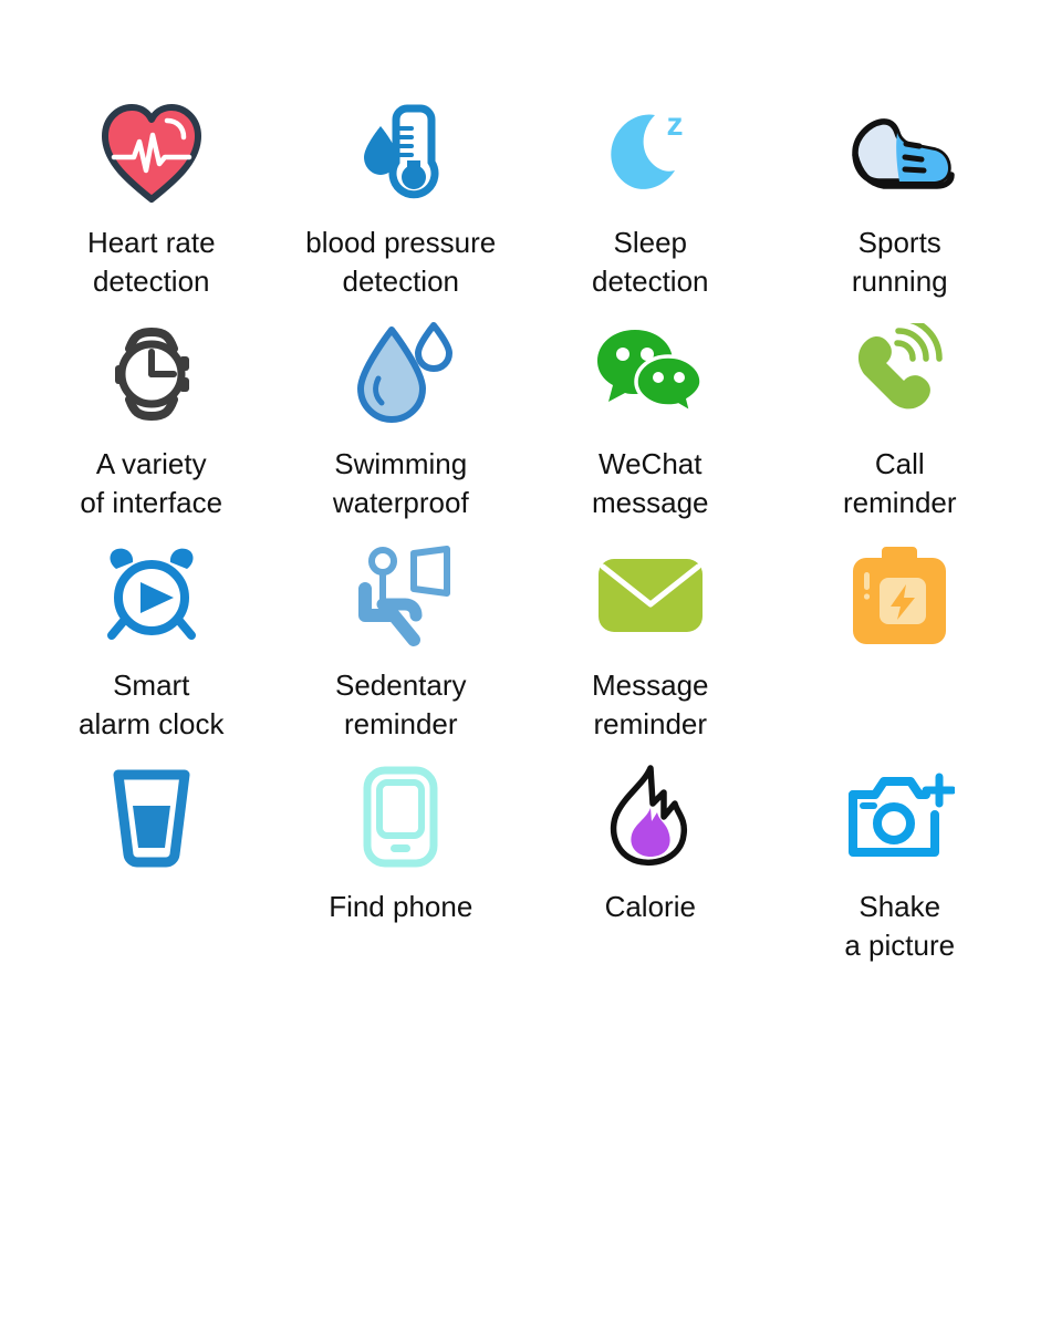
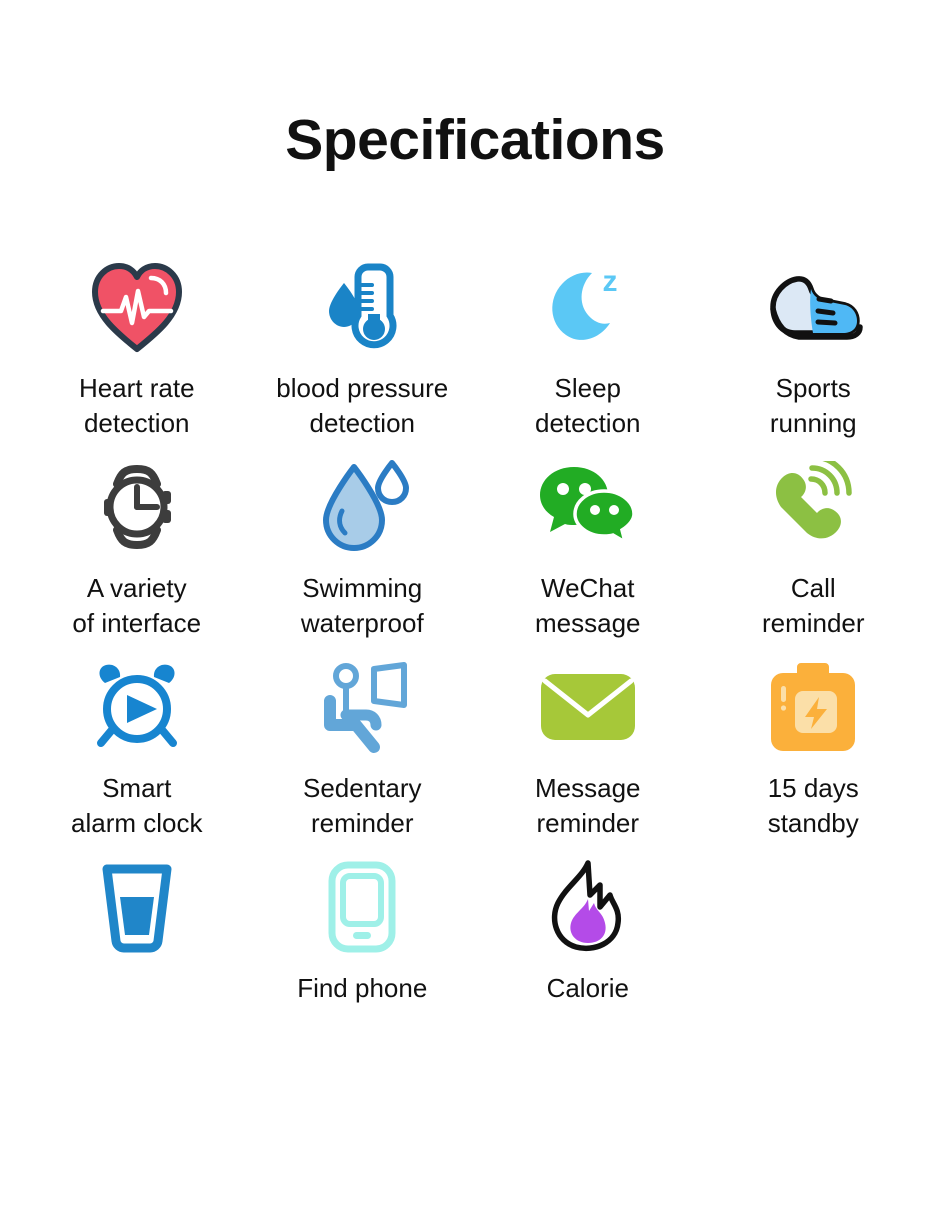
+ Specifications
  Heart rate
  detection
  blood pressure
  detection
  z
  Sleep
  detection
  Sports
  running
  A variety
  of interface
  Swimming
  waterproof
  WeChat
  message
  Call
  reminder
  Smart
  alarm clock
  Sedentary
  reminder
  Message
  reminder
+ 15 days
+ standby
  Find phone
  Calorie
- Shake
- a picture
